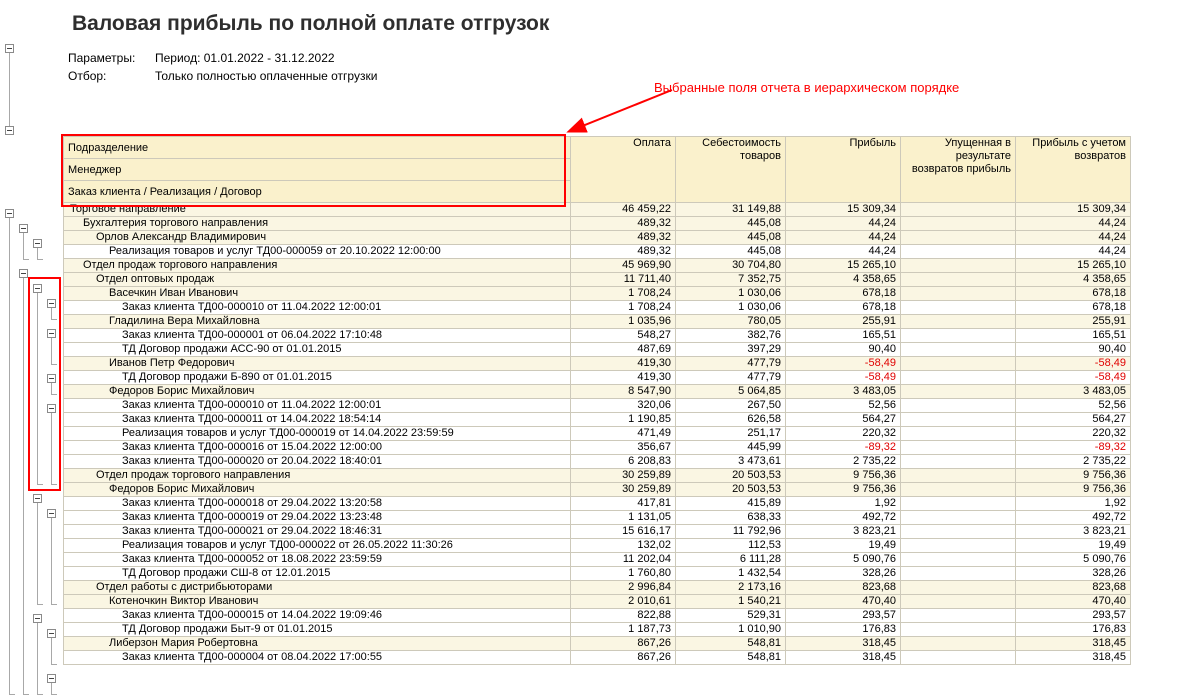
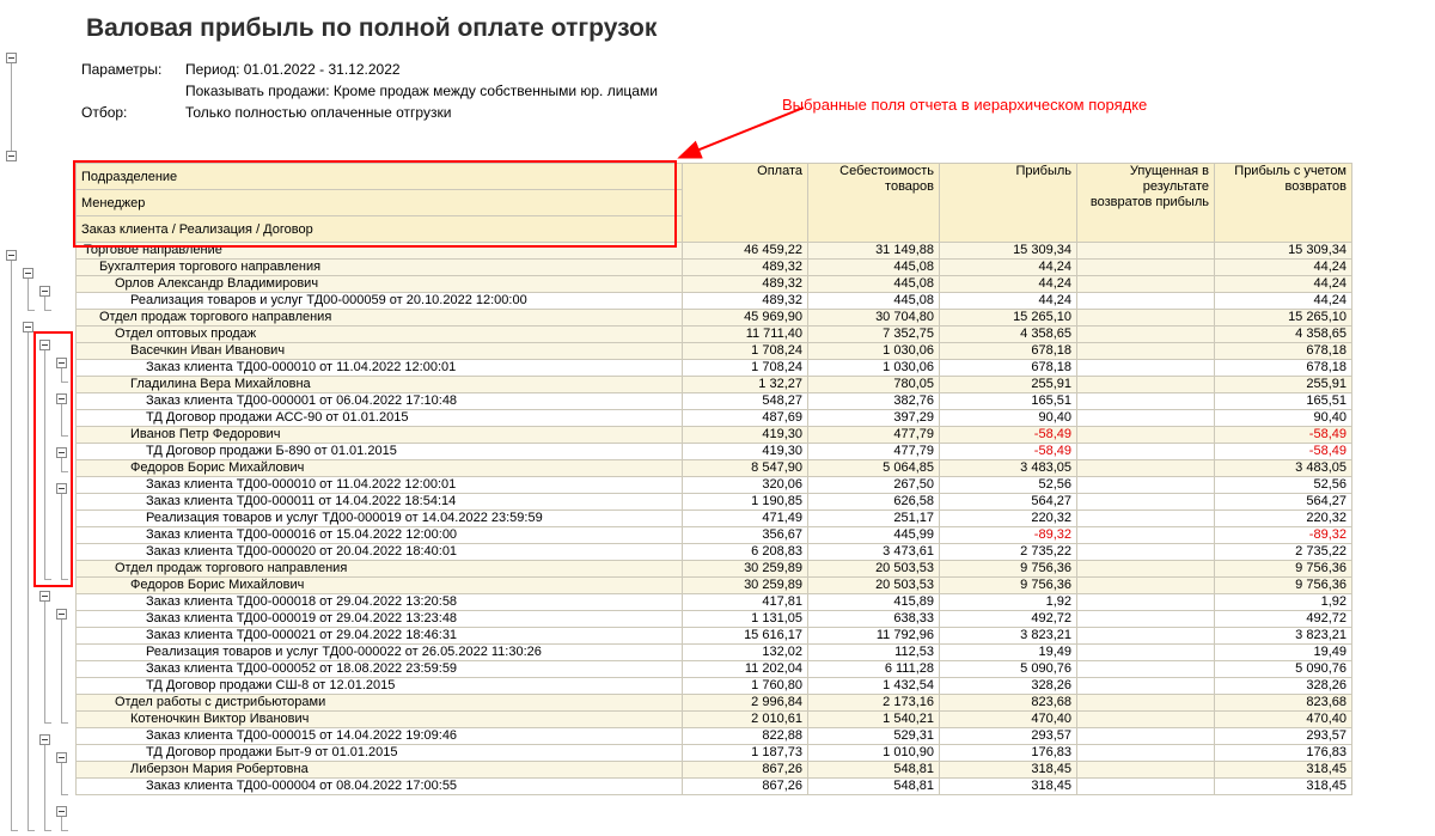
  Валовая прибыль по полной оплате отгрузок
  Параметры:
  Период: 01.01.2022 - 31.12.2022
+ Показывать продажи: Кроме продаж между собственными юр. лицами
  Отбор:
  Только полностью оплаченные отгрузки
  Выбранные поля отчета в иерархическом порядке
  Подразделение	Оплата	Себестоимость товаров	Прибыль	Упущенная в результате возвратов прибыль	Прибыль с учетом возвратов
  Менеджер
  Заказ клиента / Реализация / Договор
  Торговое направление	46 459,22	31 149,88	15 309,34		15 309,34
  Бухгалтерия торгового направления	489,32	445,08	44,24		44,24
  Орлов Александр Владимирович	489,32	445,08	44,24		44,24
  Реализация товаров и услуг ТД00-000059 от 20.10.2022 12:00:00	489,32	445,08	44,24		44,24
  Отдел продаж торгового направления	45 969,90	30 704,80	15 265,10		15 265,10
  Отдел оптовых продаж	11 711,40	7 352,75	4 358,65		4 358,65
  Васечкин Иван Иванович	1 708,24	1 030,06	678,18		678,18
  Заказ клиента ТД00-000010 от 11.04.2022 12:00:01	1 708,24	1 030,06	678,18		678,18
- Гладилина Вера Михайловна	1 035,96	780,05	255,91		255,91
+ Гладилина Вера Михайловна	1 32,27	780,05	255,91		255,91
  Заказ клиента ТД00-000001 от 06.04.2022 17:10:48	548,27	382,76	165,51		165,51
  ТД Договор продажи АСС-90 от 01.01.2015	487,69	397,29	90,40		90,40
  Иванов Петр Федорович	419,30	477,79	-58,49		-58,49
  ТД Договор продажи Б-890 от 01.01.2015	419,30	477,79	-58,49		-58,49
  Федоров Борис Михайлович	8 547,90	5 064,85	3 483,05		3 483,05
  Заказ клиента ТД00-000010 от 11.04.2022 12:00:01	320,06	267,50	52,56		52,56
  Заказ клиента ТД00-000011 от 14.04.2022 18:54:14	1 190,85	626,58	564,27		564,27
  Реализация товаров и услуг ТД00-000019 от 14.04.2022 23:59:59	471,49	251,17	220,32		220,32
  Заказ клиента ТД00-000016 от 15.04.2022 12:00:00	356,67	445,99	-89,32		-89,32
  Заказ клиента ТД00-000020 от 20.04.2022 18:40:01	6 208,83	3 473,61	2 735,22		2 735,22
  Отдел продаж торгового направления	30 259,89	20 503,53	9 756,36		9 756,36
  Федоров Борис Михайлович	30 259,89	20 503,53	9 756,36		9 756,36
  Заказ клиента ТД00-000018 от 29.04.2022 13:20:58	417,81	415,89	1,92		1,92
  Заказ клиента ТД00-000019 от 29.04.2022 13:23:48	1 131,05	638,33	492,72		492,72
  Заказ клиента ТД00-000021 от 29.04.2022 18:46:31	15 616,17	11 792,96	3 823,21		3 823,21
  Реализация товаров и услуг ТД00-000022 от 26.05.2022 11:30:26	132,02	112,53	19,49		19,49
  Заказ клиента ТД00-000052 от 18.08.2022 23:59:59	11 202,04	6 111,28	5 090,76		5 090,76
  ТД Договор продажи СШ-8 от 12.01.2015	1 760,80	1 432,54	328,26		328,26
  Отдел работы с дистрибьюторами	2 996,84	2 173,16	823,68		823,68
  Котеночкин Виктор Иванович	2 010,61	1 540,21	470,40		470,40
  Заказ клиента ТД00-000015 от 14.04.2022 19:09:46	822,88	529,31	293,57		293,57
  ТД Договор продажи Быт-9 от 01.01.2015	1 187,73	1 010,90	176,83		176,83
  Либерзон Мария Робертовна	867,26	548,81	318,45		318,45
  Заказ клиента ТД00-000004 от 08.04.2022 17:00:55	867,26	548,81	318,45		318,45
